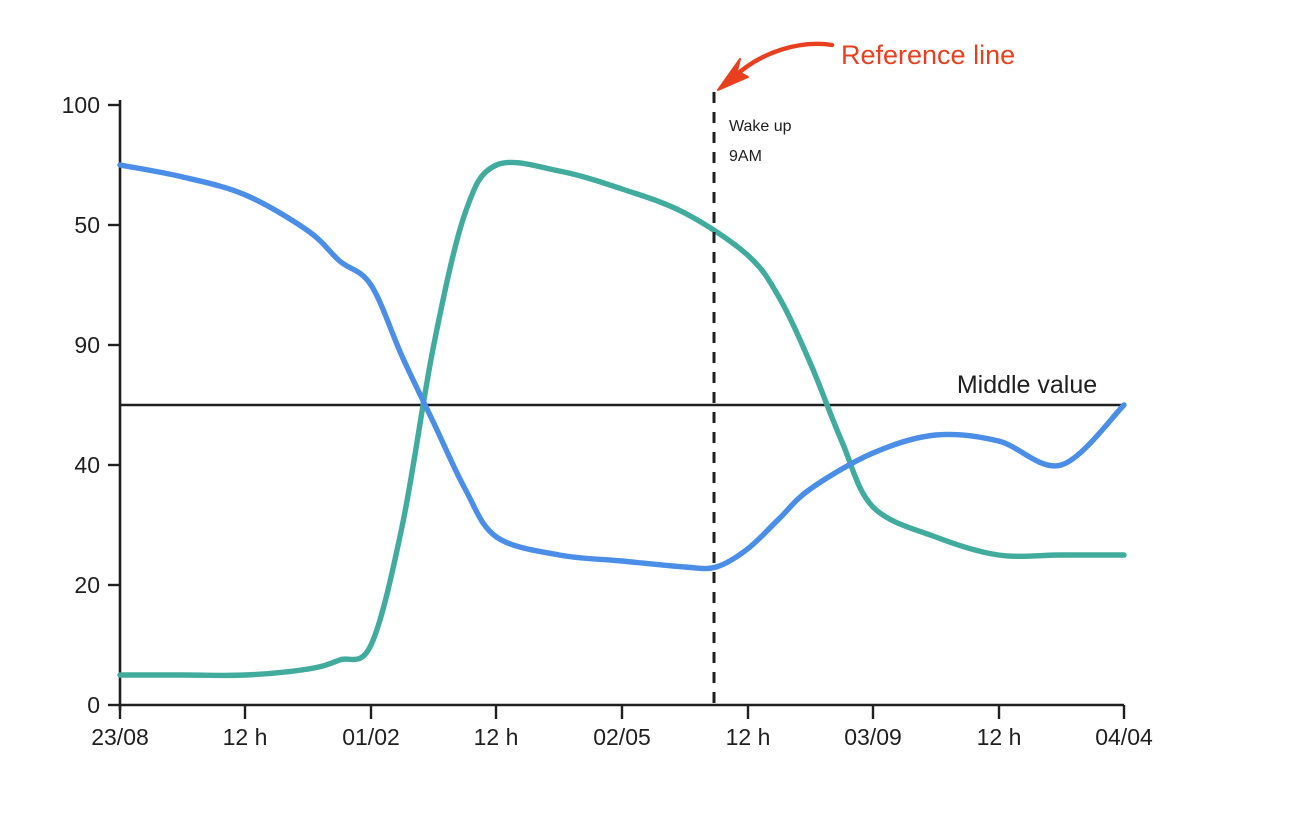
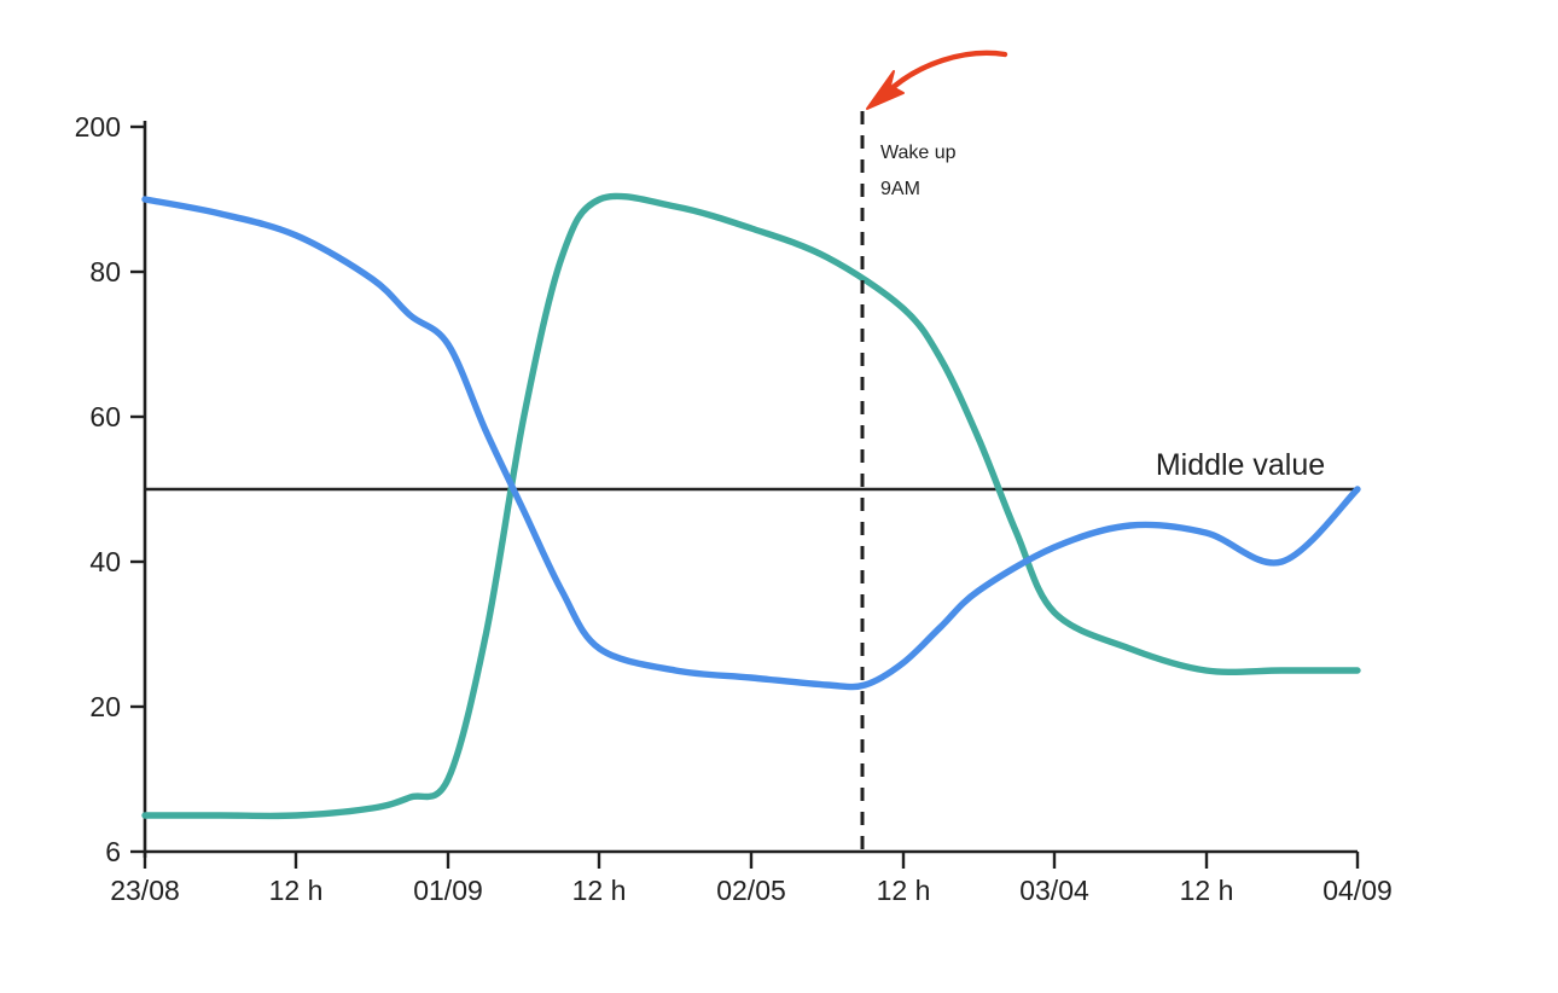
- 100
+ 200
- 50
+ 80
- 90
+ 60
  40
  20
- 0
+ 6
  23/08
  12 h
- 01/02
+ 01/09
  12 h
  02/05
  12 h
- 03/09
+ 03/04
  12 h
- 04/04
+ 04/09
  Middle value
  Wake up
  9AM
- Reference line
